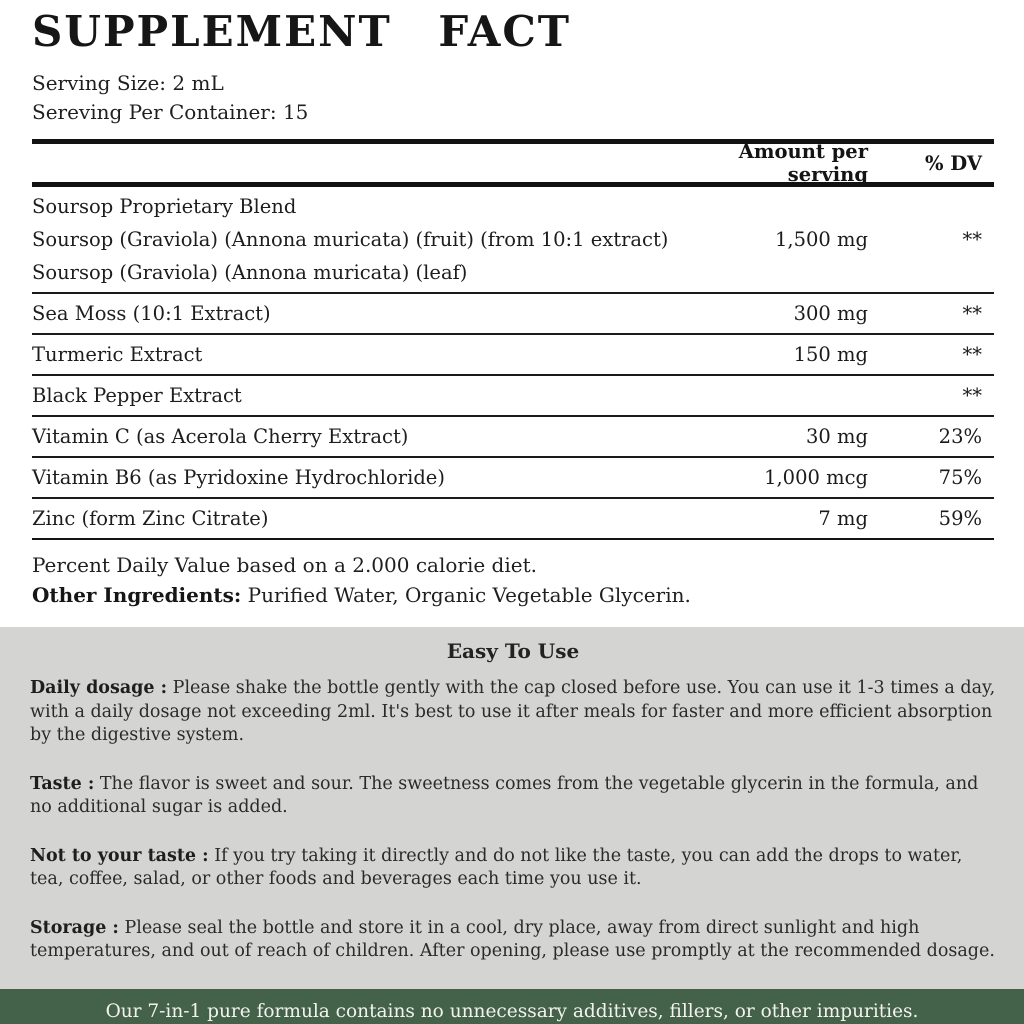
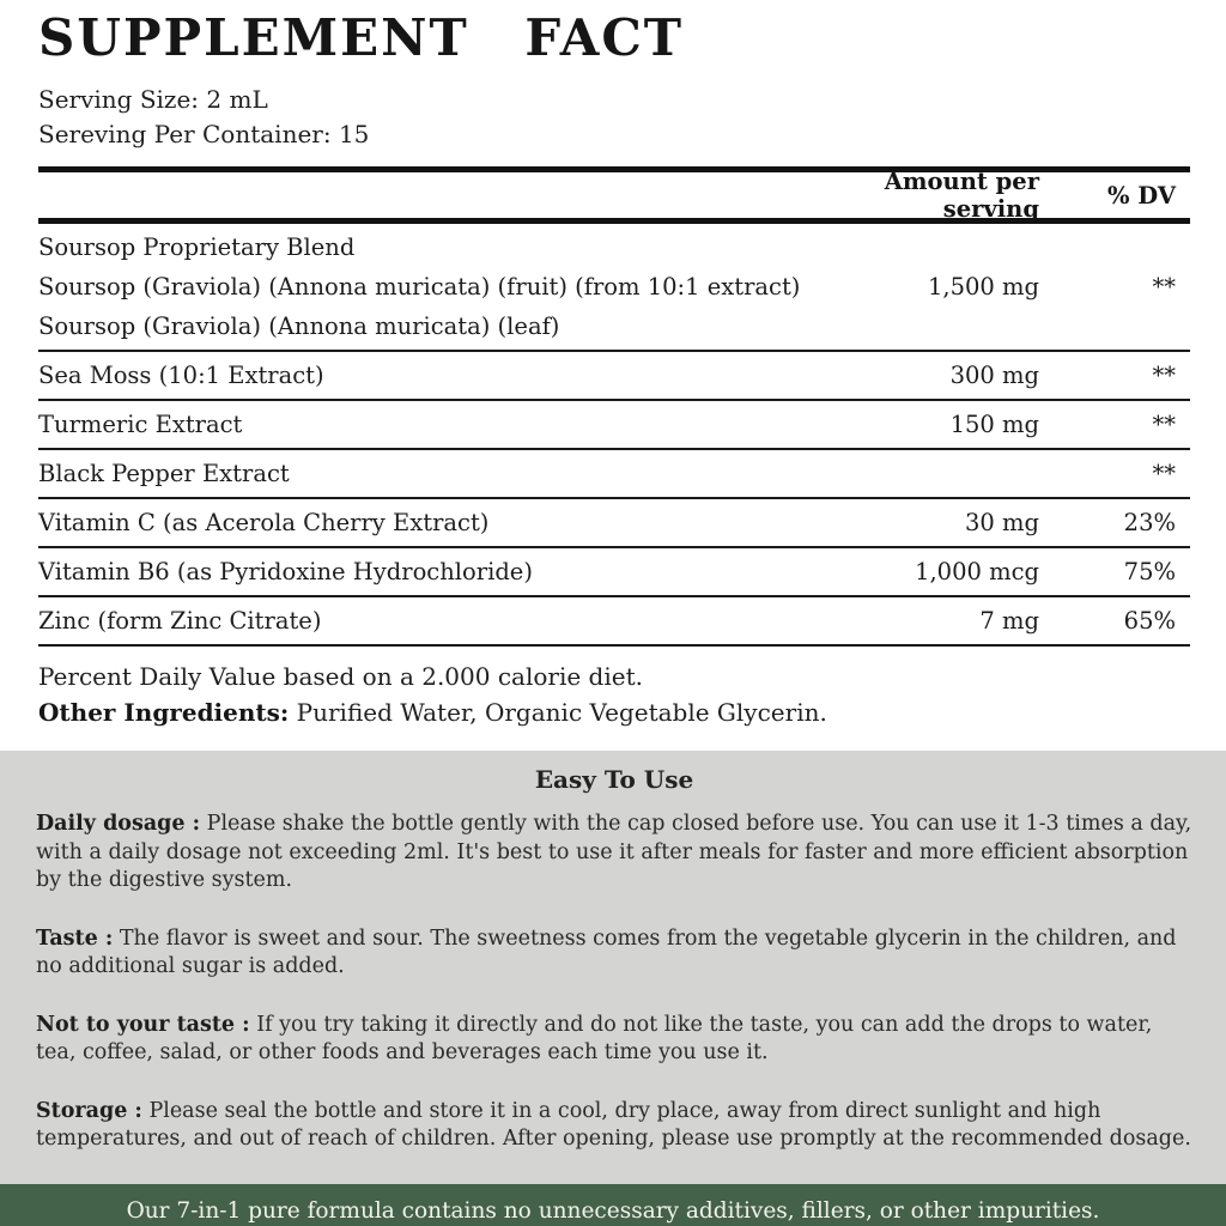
  SUPPLEMENT FACT
  Serving Size: 2 mL
  Sereving Per Container: 15
  Amount per serving
  % DV
  Soursop Proprietary Blend
  Soursop (Graviola) (Annona muricata) (fruit) (from 10:1 extract)
  Soursop (Graviola) (Annona muricata) (leaf)
  1,500 mg
  **
  Sea Moss (10:1 Extract)
  300 mg
  **
  Turmeric Extract
  150 mg
  **
  Black Pepper Extract
  **
  Vitamin C (as Acerola Cherry Extract)
  30 mg
  23%
  Vitamin B6 (as Pyridoxine Hydrochloride)
  1,000 mcg
  75%
  Zinc (form Zinc Citrate)
  7 mg
- 59%
+ 65%
  Percent Daily Value based on a 2.000 calorie diet.
  Other Ingredients: Purified Water, Organic Vegetable Glycerin.
  Easy To Use
  Daily dosage : Please shake the bottle gently with the cap closed before use. You can use it 1-3 times a day, with a daily dosage not exceeding 2ml. It's best to use it after meals for faster and more efficient absorption by the digestive system.
- Taste : The flavor is sweet and sour. The sweetness comes from the vegetable glycerin in the formula, and no additional sugar is added.
+ Taste : The flavor is sweet and sour. The sweetness comes from the vegetable glycerin in the children, and no additional sugar is added.
  Not to your taste : If you try taking it directly and do not like the taste, you can add the drops to water, tea, coffee, salad, or other foods and beverages each time you use it.
  Storage : Please seal the bottle and store it in a cool, dry place, away from direct sunlight and high temperatures, and out of reach of children. After opening, please use promptly at the recommended dosage.
  Our 7-in-1 pure formula contains no unnecessary additives, fillers, or other impurities.
